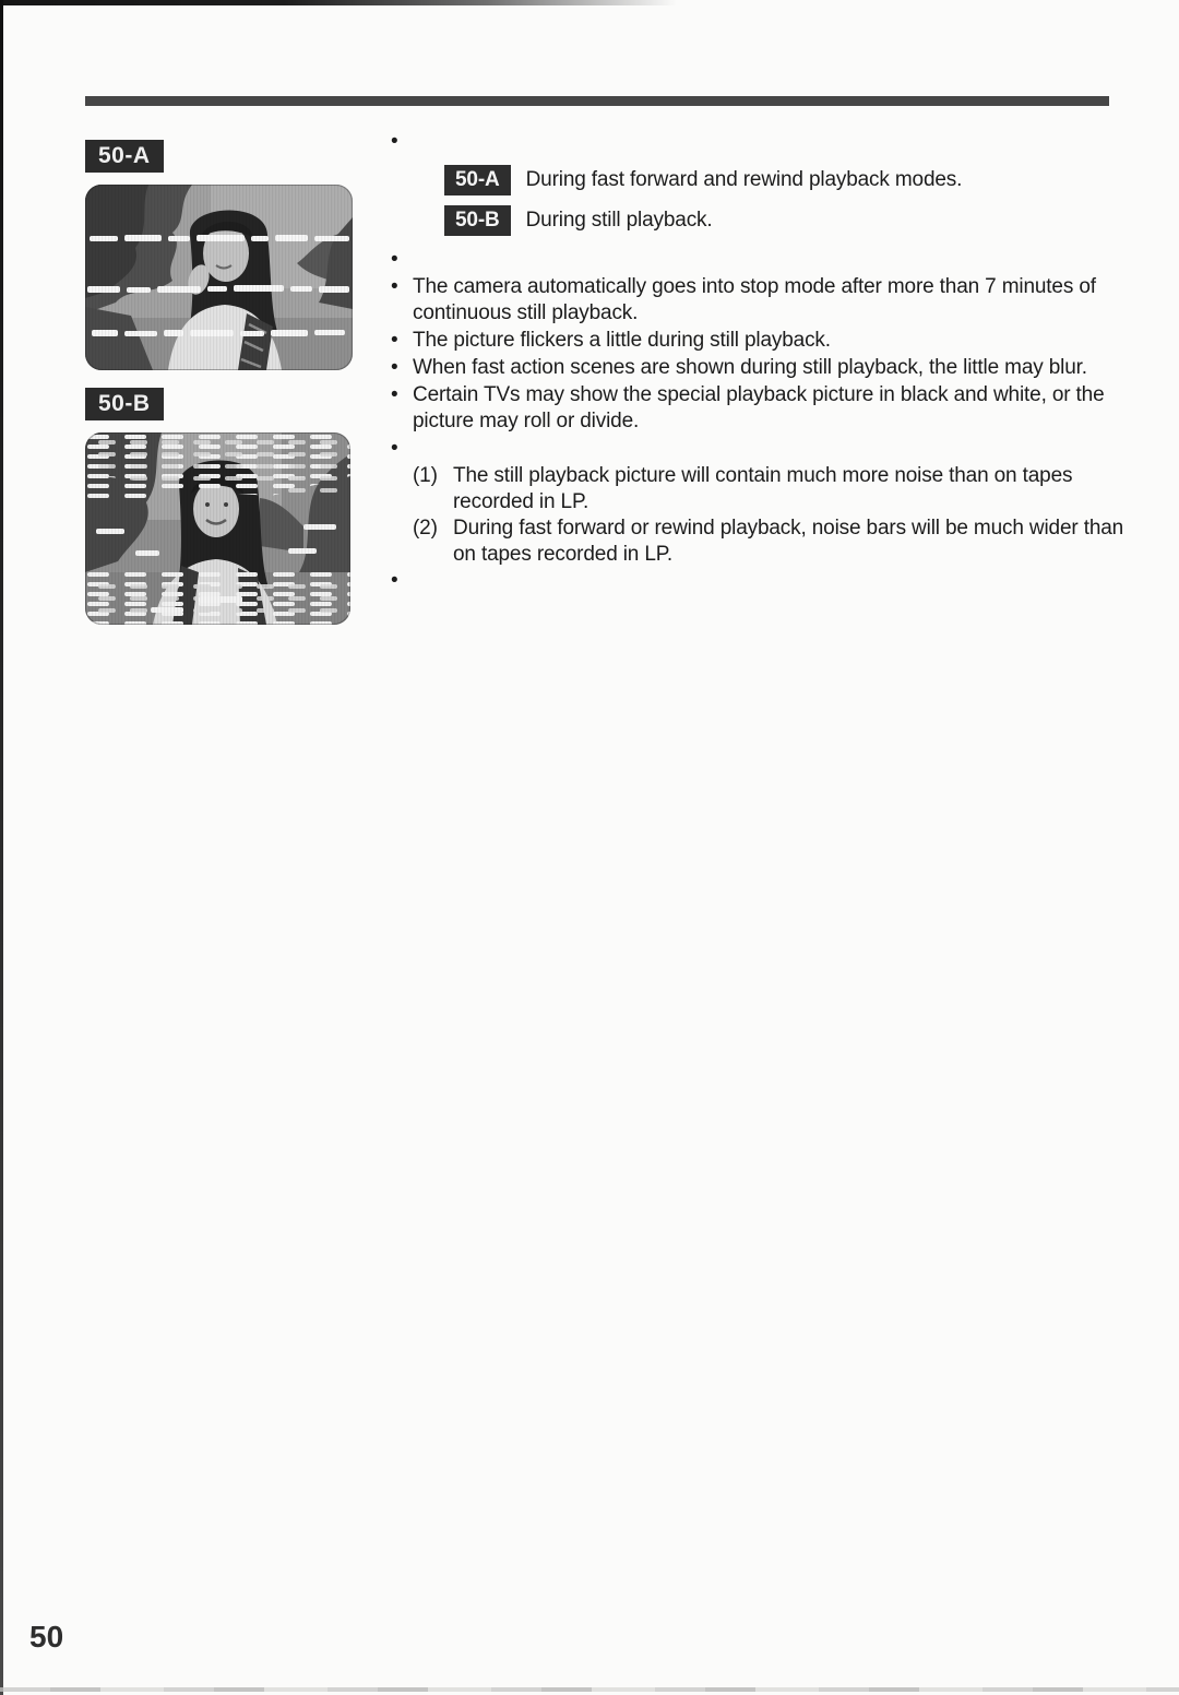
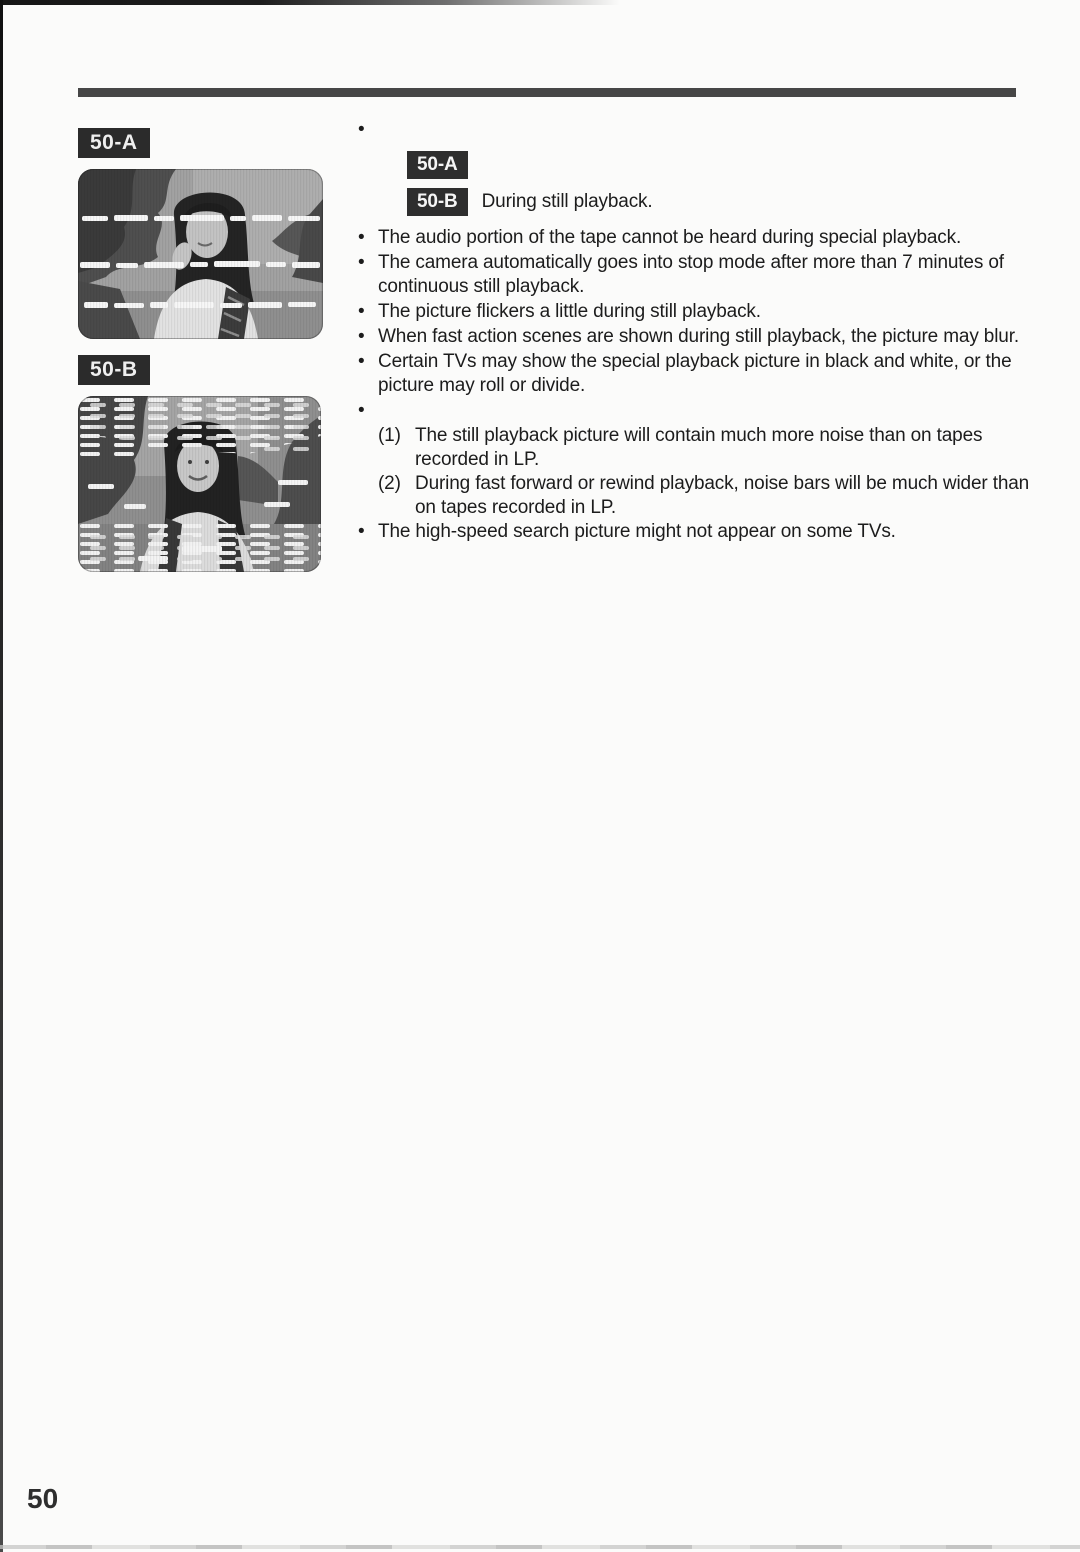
  50-A
  50-B
  •
  50-A
- During fast forward and rewind playback modes.
  50-B
  During still playback.
  •
+ The audio portion of the tape cannot be heard during special playback.
  •
  The camera automatically goes into stop mode after more than 7 minutes of continuous still playback.
  •
  The picture flickers a little during still playback.
  •
- When fast action scenes are shown during still playback, the little may blur.
+ When fast action scenes are shown during still playback, the picture may blur.
  •
  Certain TVs may show the special playback picture in black and white, or the picture may roll or divide.
  •
  (1)
  The still playback picture will contain much more noise than on tapes recorded in LP.
  (2)
  During fast forward or rewind playback, noise bars will be much wider than on tapes recorded in LP.
  •
+ The high-speed search picture might not appear on some TVs.
  50
